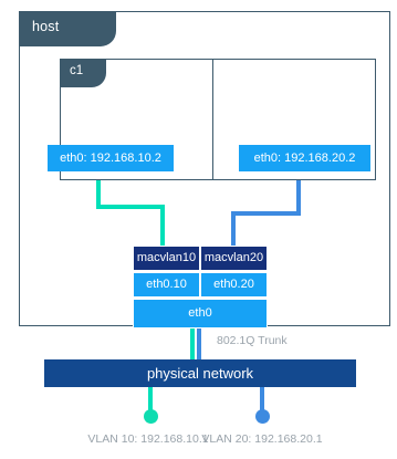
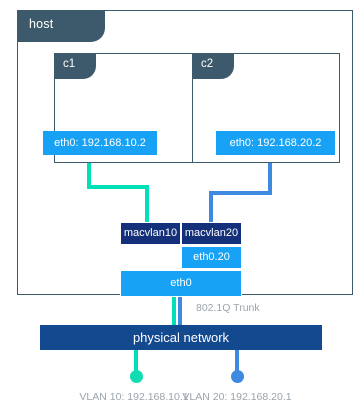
  host
  c1
  eth0: 192.168.10.2
+ c2
  eth0: 192.168.20.2
  macvlan10
  macvlan20
- eth0.10
  eth0.20
  eth0
  802.1Q Trunk
  physical network
  VLAN 10: 192.168.10.1
  VLAN 20: 192.168.20.1
